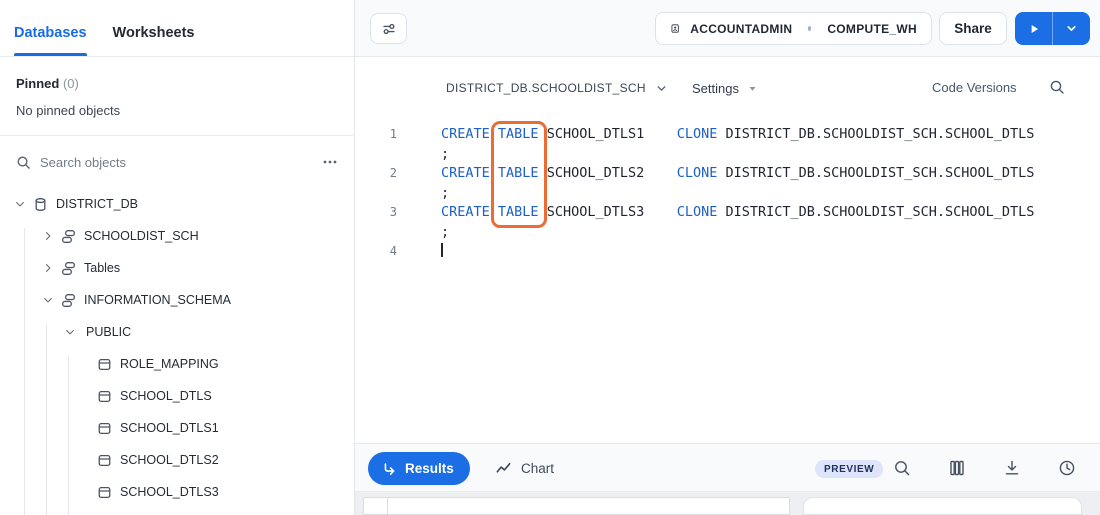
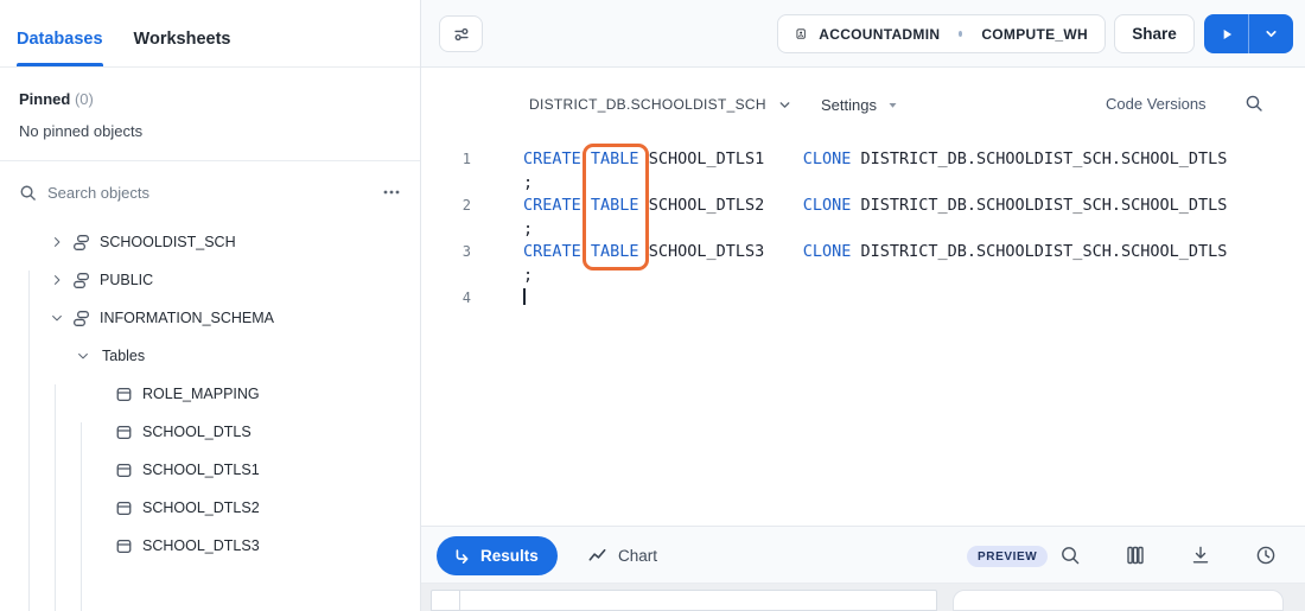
  Databases
  Worksheets
  Pinned (0)
  No pinned objects
  Search objects
- DISTRICT_DB
  SCHOOLDIST_SCH
- Tables
+ PUBLIC
  INFORMATION_SCHEMA
- PUBLIC
+ Tables
  ROLE_MAPPING
  SCHOOL_DTLS
  SCHOOL_DTLS1
  SCHOOL_DTLS2
  SCHOOL_DTLS3
  ACCOUNTADMIN
  COMPUTE_WH
  Share
  DISTRICT_DB.SCHOOLDIST_SCH
  Settings
  Code Versions
  1
  CREATE TABLE SCHOOL_DTLS1 CLONE DISTRICT_DB.SCHOOLDIST_SCH.SCHOOL_DTLS
  ;
  2
  CREATE TABLE SCHOOL_DTLS2 CLONE DISTRICT_DB.SCHOOLDIST_SCH.SCHOOL_DTLS
  ;
  3
  CREATE TABLE SCHOOL_DTLS3 CLONE DISTRICT_DB.SCHOOLDIST_SCH.SCHOOL_DTLS
  ;
  4
  Results
  Chart
  PREVIEW
